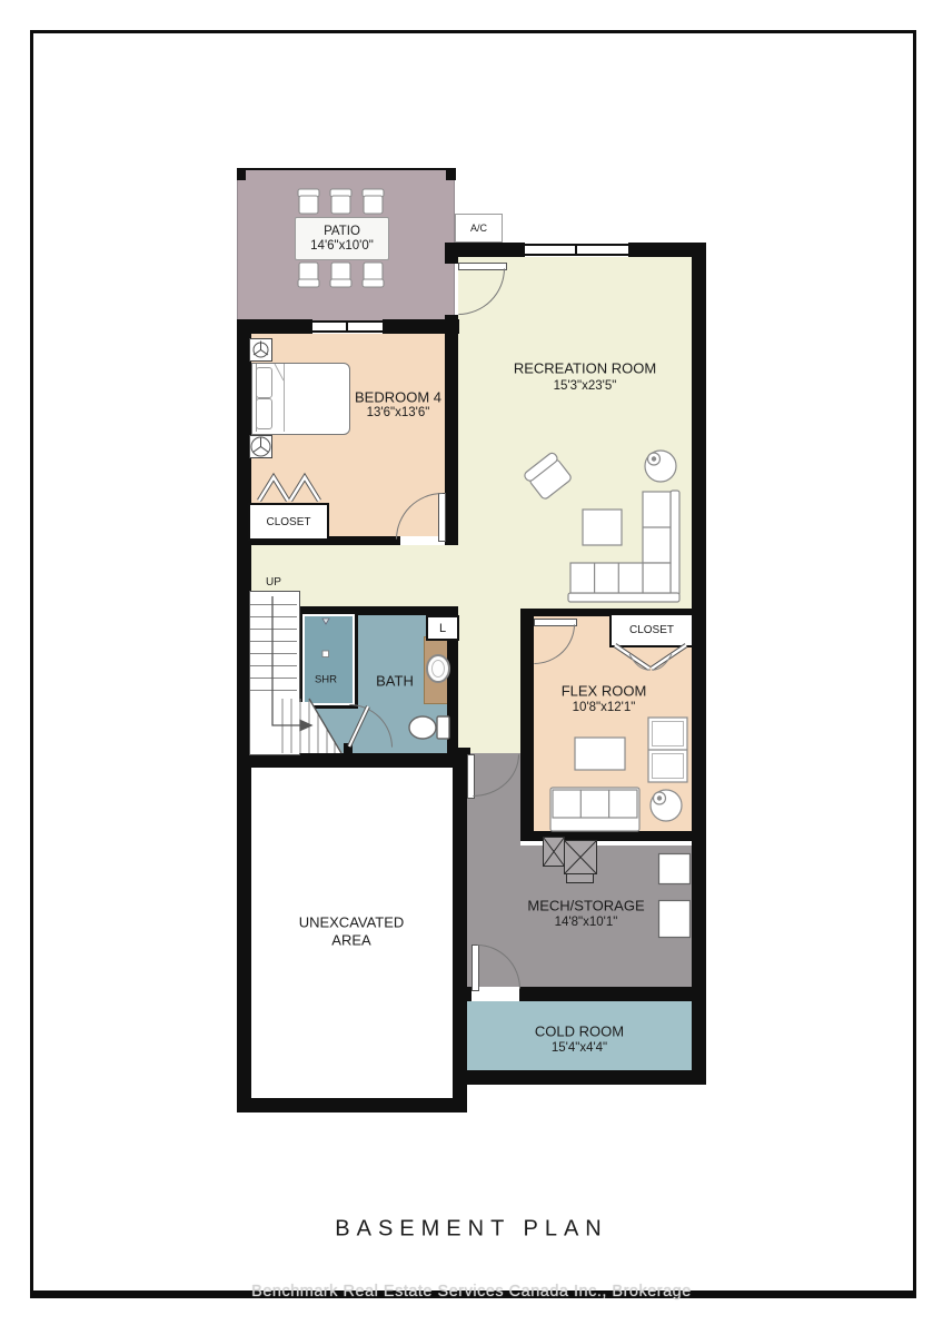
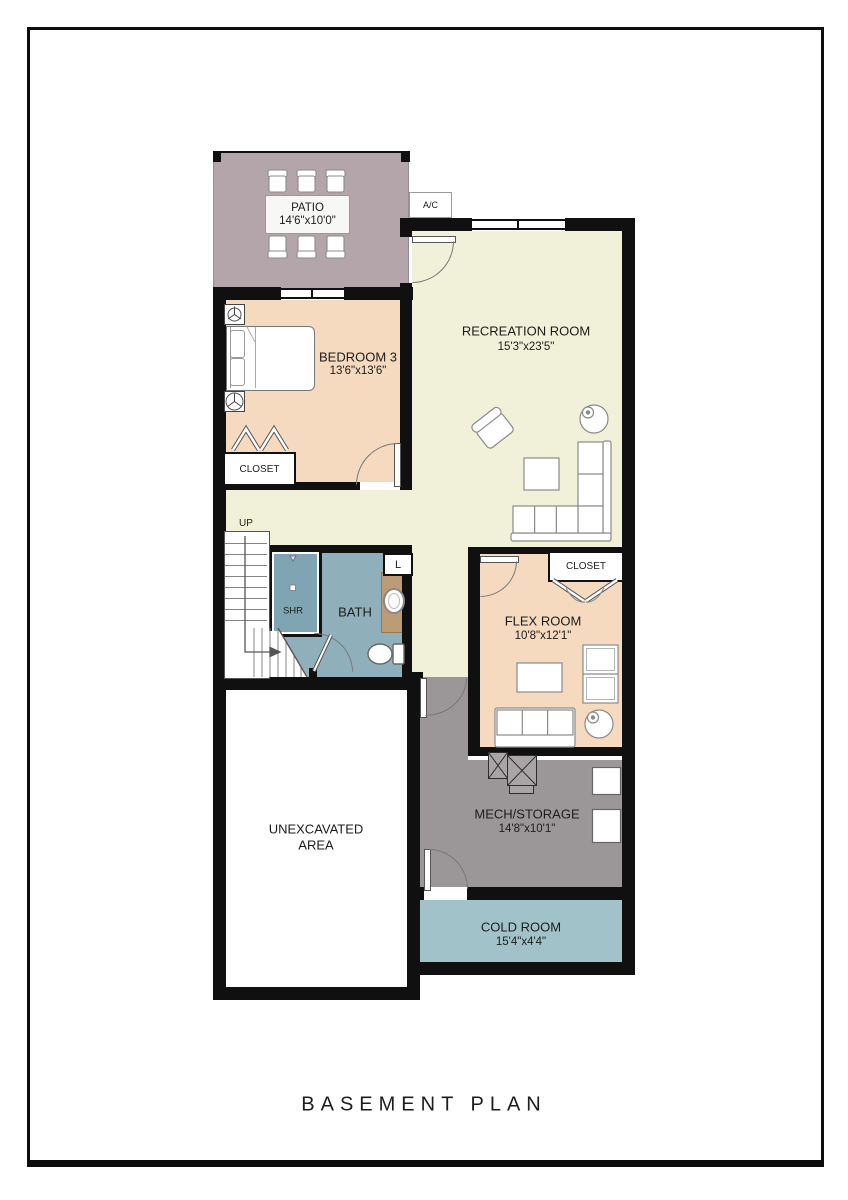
  A/C
  CLOSET
  CLOSET
  L
  PATIO
  14'6"x10'0"
  RECREATION ROOM
  15'3"x23'5"
- BEDROOM 4
+ BEDROOM 3
  13'6"x13'6"
  UP
  SHR
  BATH
  FLEX ROOM
  10'8"x12'1"
  MECH/STORAGE
  14'8"x10'1"
  UNEXCAVATED
  AREA
  COLD ROOM
  15'4"x4'4"
  BASEMENT PLAN
- Benchmark Real Estate Services Canada Inc., Brokerage
